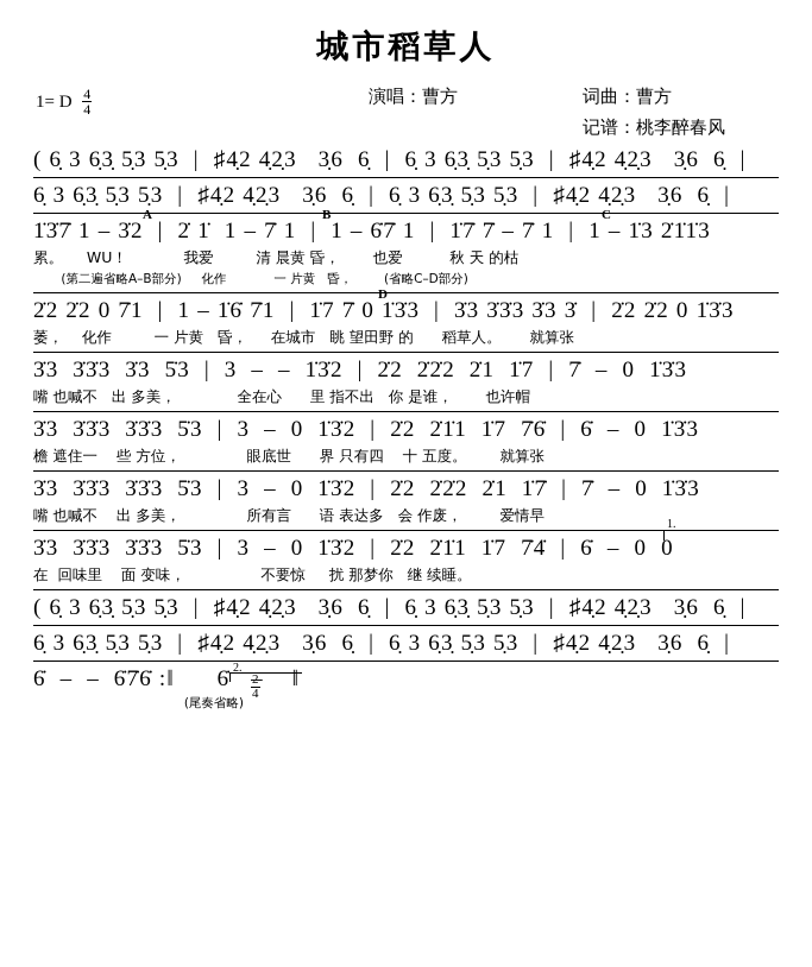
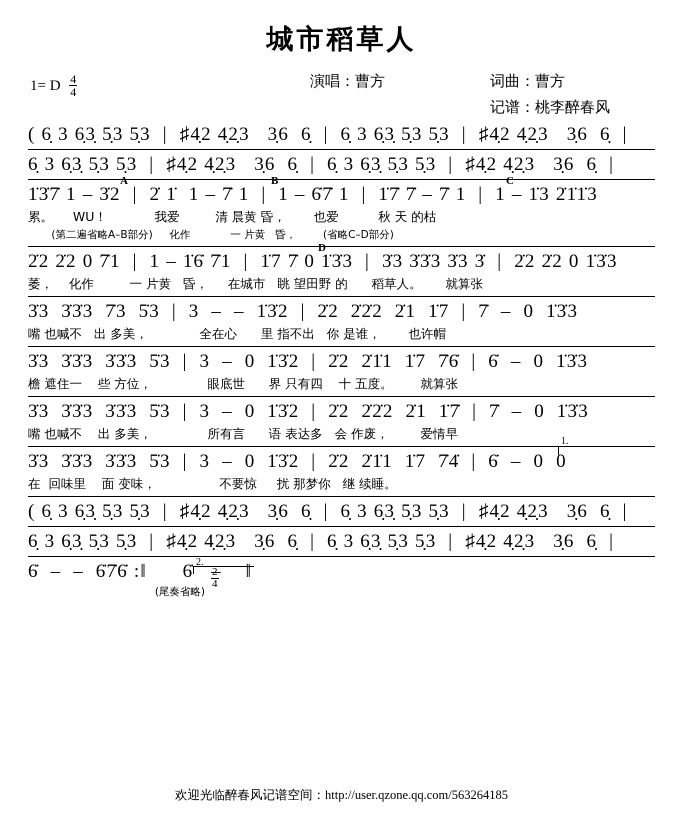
  城市稻草人
  1= D
  4
  4
  演唱：曹方
  词曲：曹方
  记谱：桃李醉春风
  ( 6̣ 3 6̣3̣ 5̣3 5̣3 | ♯4̣2 4̣2̣3 3̣6 6̣ | 6̣ 3 6̣3̣ 5̣3 5̣3 | ♯4̣2 4̣2̣3 3̣6 6̣ |
  6̣ 3 6̣3̣ 5̣3 5̣3 | ♯4̣2 4̣2̣3 3̣6 6̣ | 6̣ 3 6̣3̣ 5̣3 5̣3 | ♯4̣2 4̣2̣3 3̣6 6̣ |
  A
  B
  C
  1̇3̇7̇ 1 – 3̇2 | 2̇ 1̇ 1 – 7̇ 1 | 1 – 6̇7̇ 1 | 1̇7̇ 7̇ – 7̇ 1 | 1 – 1̇3 2̇1̇1̇3
  累。 WU！ 我爱 清 晨黄 昏， 也爱 秋 天 的枯
  (第二遍省略A–B部分) 化作 一 片黄 昏， (省略C–D部分)
  D
  2̇2 2̇2 0 7̇1 | 1 – 1̇6̇ 7̇1 | 1̇7 7̇ 0 1̇3̇3 | 3̇3 3̇3̇3 3̇3 3̇ | 2̇2 2̇2 0 1̇3̇3
  萎， 化作 一 片黄 昏， 在城市 眺 望田野 的 稻草人。 就算张
- 3̇3 3̇3̇3 3̇3 5̇3 | 3 – – 1̇3̇2 | 2̇2 2̇2̇2 2̇1 1̇7 | 7̇ – 0 1̇3̇3
+ 3̇3 3̇3̇3 7̇3 5̇3 | 3 – – 1̇3̇2 | 2̇2 2̇2̇2 2̇1 1̇7 | 7̇ – 0 1̇3̇3
  嘴 也喊不 出 多美， 全在心 里 指不出 你 是谁， 也许帽
  3̇3 3̇3̇3 3̇3̇3 5̇3 | 3 – 0 1̇3̇2 | 2̇2 2̇1̇1 1̇7 7̇6̇ | 6̇ – 0 1̇3̇3
  檐 遮住一 些 方位， 眼底世 界 只有四 十 五度。 就算张
  3̇3 3̇3̇3 3̇3̇3 5̇3 | 3 – 0 1̇3̇2 | 2̇2 2̇2̇2 2̇1 1̇7̇ | 7̇ – 0 1̇3̇3
  嘴 也喊不 出 多美， 所有言 语 表达多 会 作废， 爱情早
  1.
  3̇3 3̇3̇3 3̇3̇3 5̇3 | 3 – 0 1̇3̇2 | 2̇2 2̇1̇1 1̇7 7̇4̇ | 6̇ – 0 0
  在 回味里 面 变味， 不要惊 扰 那梦你 继 续睡。
  ( 6̣ 3 6̣3̣ 5̣3 5̣3 | ♯4̣2 4̣2̣3 3̣6 6̣ | 6̣ 3 6̣3̣ 5̣3 5̣3 | ♯4̣2 4̣2̣3 3̣6 6̣ |
  6̣ 3 6̣3̣ 5̣3 5̣3 | ♯4̣2 4̣2̣3 3̣6 6̣ | 6̣ 3 6̣3̣ 5̣3 5̣3 | ♯4̣2 4̣2̣3 3̣6 6̣ |
  2.
  2
  4
  6̇ – – 6̇7̇6̇ :‖ 6̇ – ‖
  (尾奏省略)
+ 欢迎光临醉春风记谱空间：http://user.qzone.qq.com/563264185
